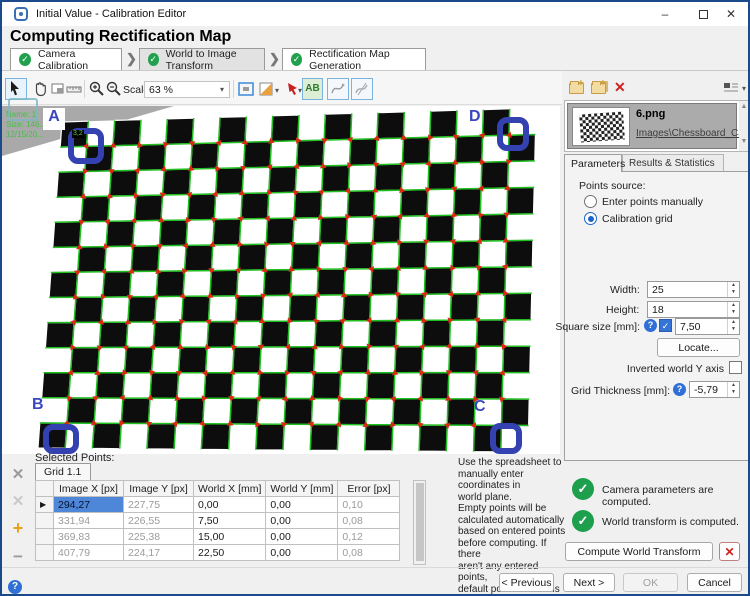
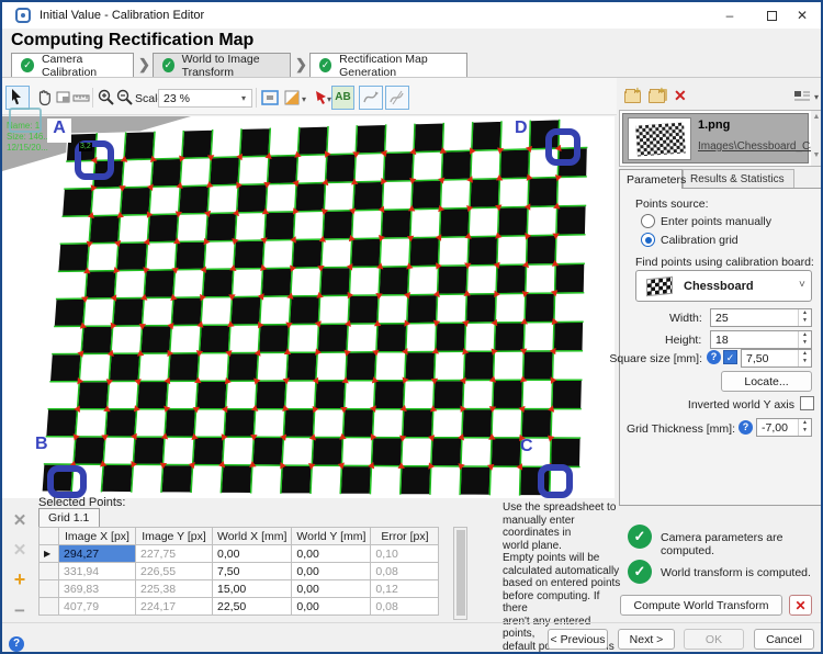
  Initial Value - Calibration Editor
  –
  ✕
  Computing Rectification Map
  ✓
  Camera Calibration
  ❯
  ✓
  World to Image Transform
  ❯
  ✓
  Rectification Map Generation
- 63 %
+ 23 %
  ▾
  ▾
  ▾
  AB
  Name: 1
  Size: 146.
  12/15/20...
  A
  B
  C
  D
  Selected Points:
  ✕
  ✕
  +
  −
  ?
  Grid 1.1
  	Image X [px]	Image Y [px]	World X [mm]	World Y [mm]	Error [px]
  ▶	294,27	227,75	0,00	0,00	0,10
  	331,94	226,55	7,50	0,00	0,08
  	369,83	225,38	15,00	0,00	0,12
  	407,79	224,17	22,50	0,00	0,08
  Use the spreadsheet to
  manually enter coordinates in
  world plane.
  Empty points will be
  calculated automatically
  based on entered points
  before computing. If there
  aren't any entered points,
  +
  +
  ✕
  ▾
- 6.png
+ 1.png
  Images\Chessboard_C
  Parameters
  Results & Statistics
  Points source:
  Enter points manually
  Calibration grid
+ Find points using calibration board:
+ Chessboard
+ ˅
  Width:
  25
  Height:
  18
  Square size [mm]:
  ?
  ✓
  7,50
  Locate...
  Inverted world Y axis
  Grid Thickness [mm]:
  ?
- -5,79
+ -7,00
  ✓
  Camera parameters are computed.
  ✓
  World transform is computed.
  Compute World Transform
  ✕
  < Previous
  Next >
  OK
  Cancel
